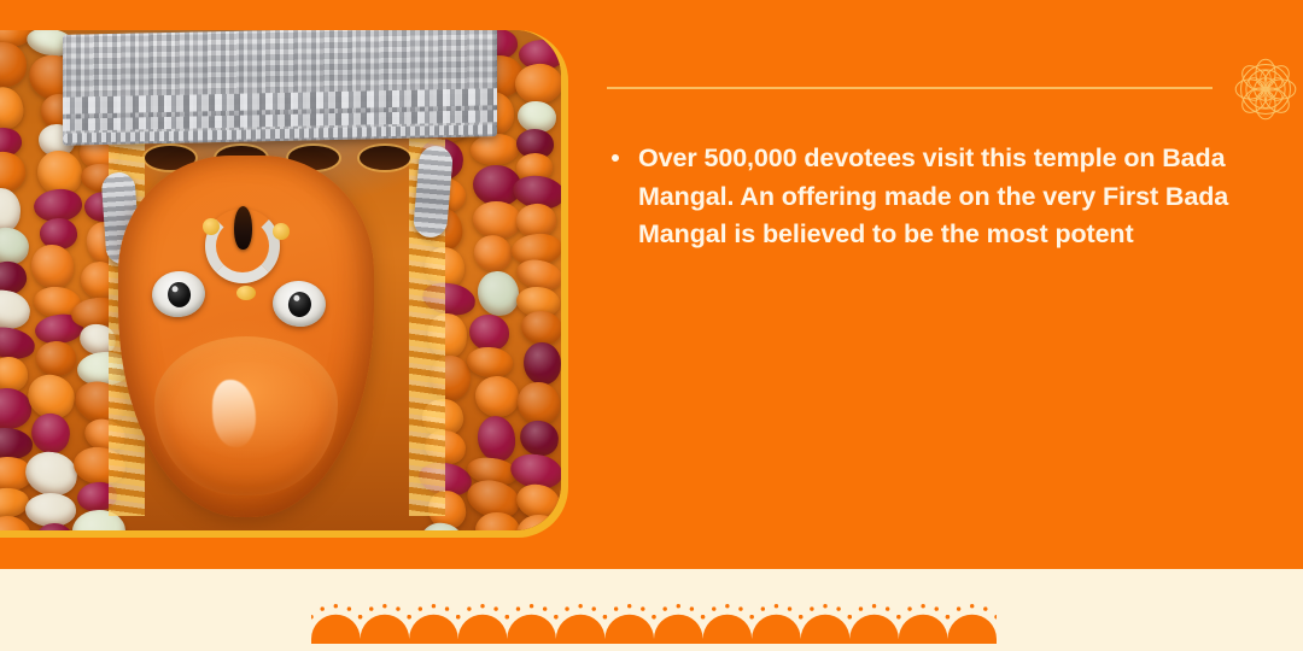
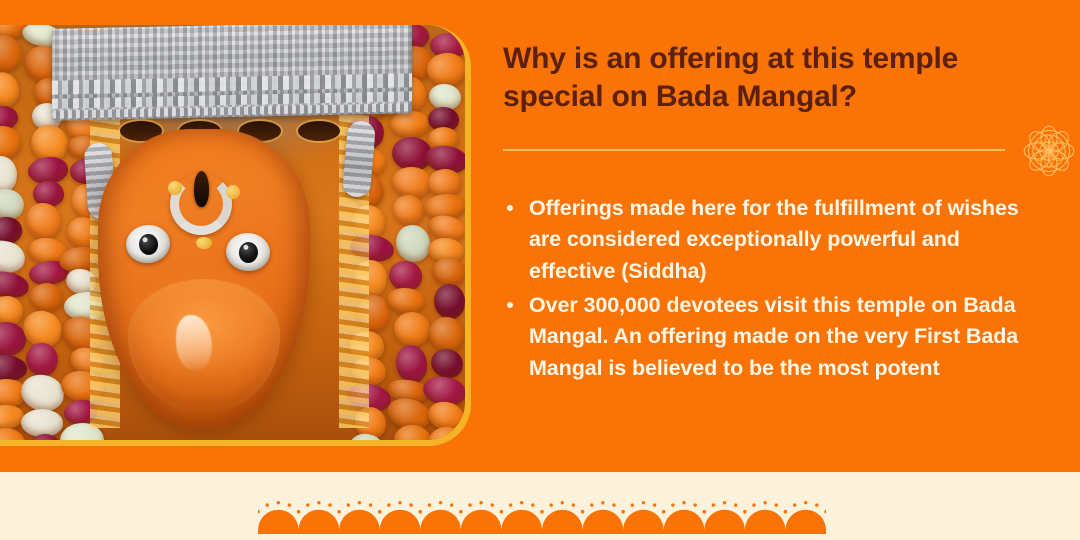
+ Why is an offering at this temple special on Bada Mangal?
+ Offerings made here for the fulfillment of wishes are considered exceptionally powerful and effective (Siddha)
- Over 500,000 devotees visit this temple on Bada Mangal. An offering made on the very First Bada Mangal is believed to be the most potent
+ Over 300,000 devotees visit this temple on Bada Mangal. An offering made on the very First Bada Mangal is believed to be the most potent
